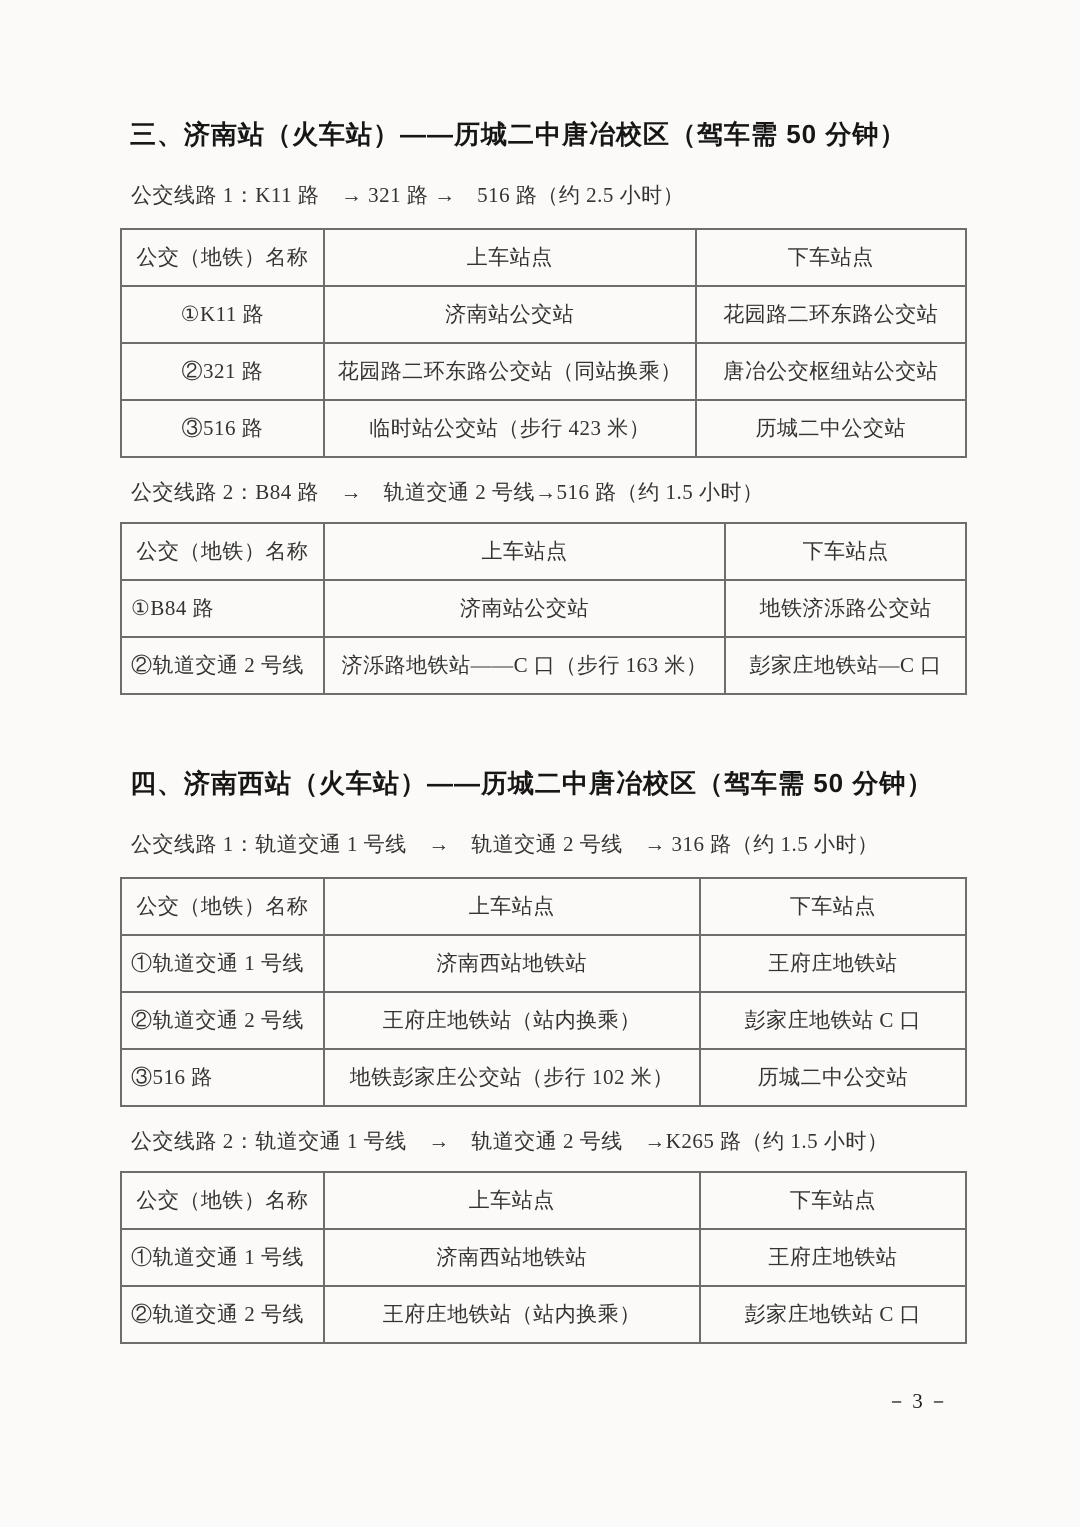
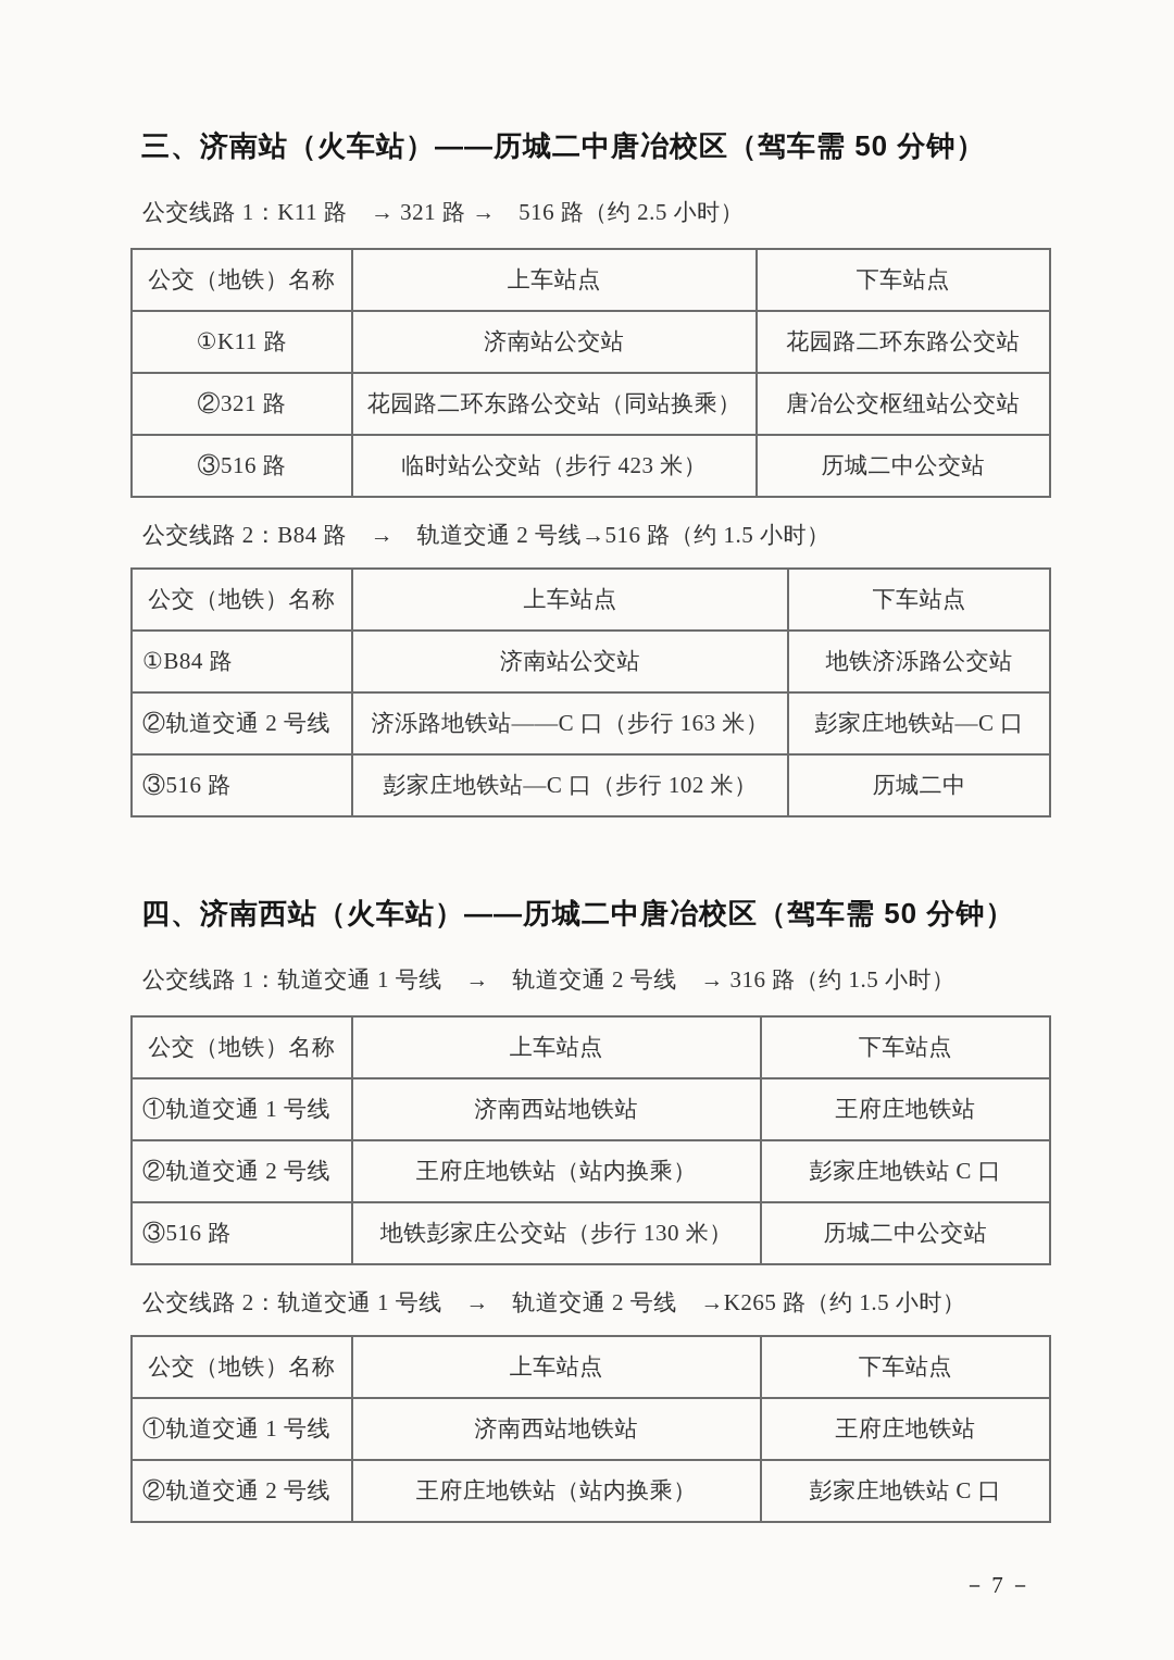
  三、济南站（火车站）——历城二中唐冶校区（驾车需 50 分钟）
  公交线路 1：K11 路 → 321 路 → 516 路（约 2.5 小时）
  公交（地铁）名称	上车站点	下车站点
  ①K11 路	济南站公交站	花园路二环东路公交站
  ②321 路	花园路二环东路公交站（同站换乘）	唐冶公交枢纽站公交站
  ③516 路	临时站公交站（步行 423 米）	历城二中公交站
  公交线路 2：B84 路 → 轨道交通 2 号线→516 路（约 1.5 小时）
  公交（地铁）名称	上车站点	下车站点
  ①B84 路	济南站公交站	地铁济泺路公交站
  ②轨道交通 2 号线	济泺路地铁站——C 口（步行 163 米）	彭家庄地铁站—C 口
+ ③516 路	彭家庄地铁站—C 口（步行 102 米）	历城二中
  四、济南西站（火车站）——历城二中唐冶校区（驾车需 50 分钟）
  公交线路 1：轨道交通 1 号线 → 轨道交通 2 号线 → 316 路（约 1.5 小时）
  公交（地铁）名称	上车站点	下车站点
  ①轨道交通 1 号线	济南西站地铁站	王府庄地铁站
  ②轨道交通 2 号线	王府庄地铁站（站内换乘）	彭家庄地铁站 C 口
- ③516 路	地铁彭家庄公交站（步行 102 米）	历城二中公交站
+ ③516 路	地铁彭家庄公交站（步行 130 米）	历城二中公交站
  公交线路 2：轨道交通 1 号线 → 轨道交通 2 号线 →K265 路（约 1.5 小时）
  公交（地铁）名称	上车站点	下车站点
  ①轨道交通 1 号线	济南西站地铁站	王府庄地铁站
  ②轨道交通 2 号线	王府庄地铁站（站内换乘）	彭家庄地铁站 C 口
- － 3 －
+ － 7 －
